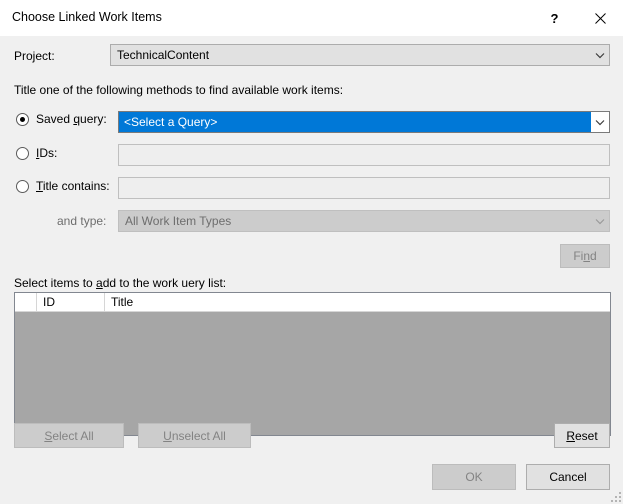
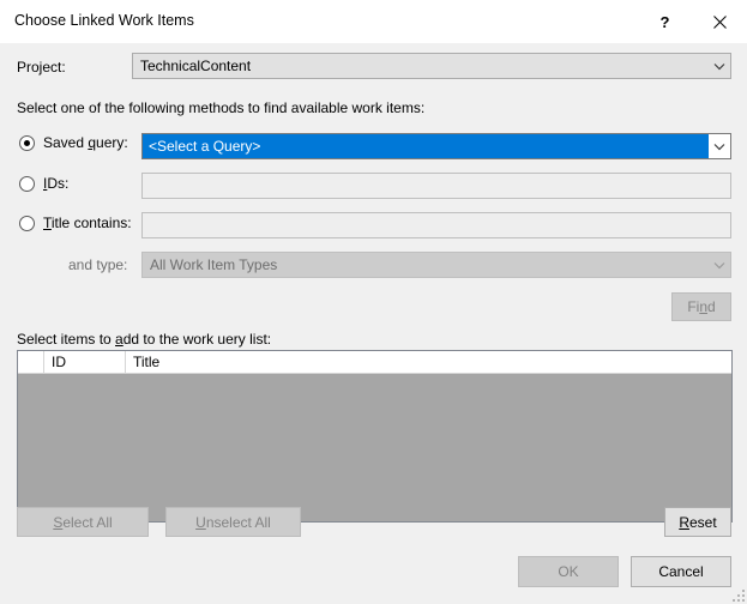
  Choose Linked Work Items
  ?
  Project:
  TechnicalContent
- Title one of the following methods to find available work items:
+ Select one of the following methods to find available work items:
  Saved query:
  <Select a Query>
  IDs:
  Title contains:
  and type:
  All Work Item Types
  Find
  Select items to add to the work uery list:
  ID
  Title
  Select All
  Unselect All
  Reset
  OK
  Cancel
